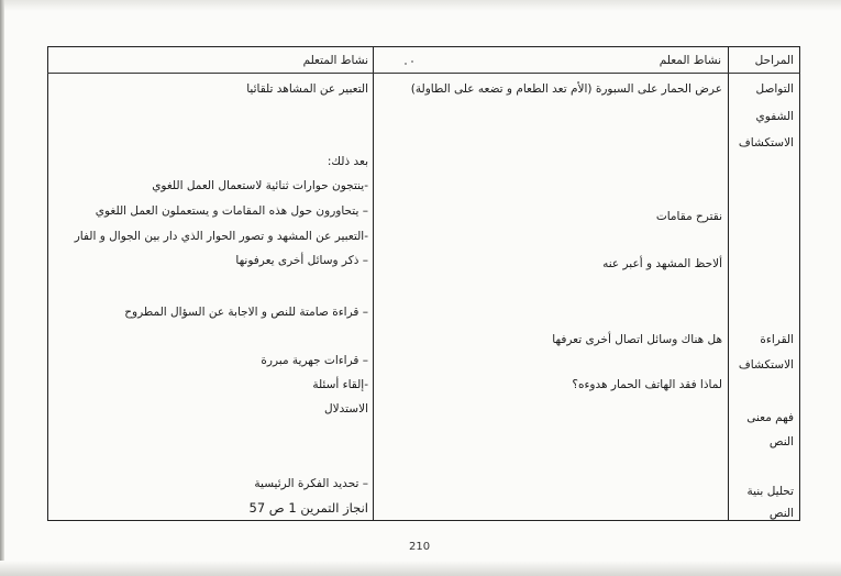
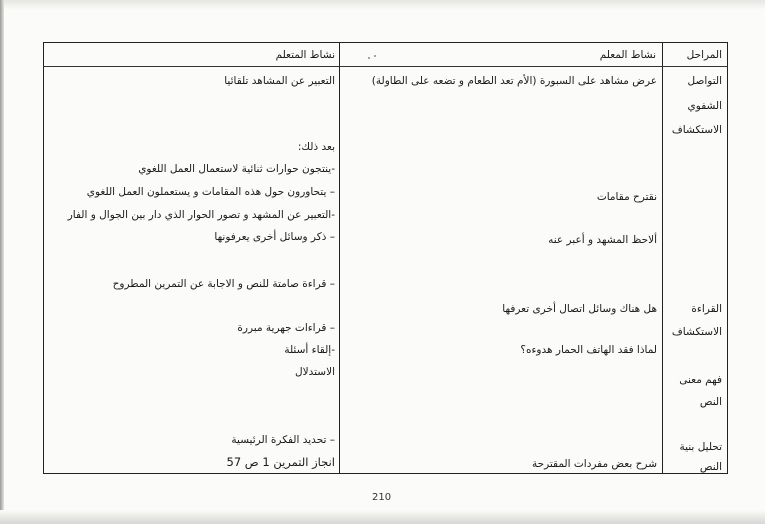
  المراحل
  نشاط المعلم
  نشاط المتعلم
  التواصل
  الشفوي
  الاستكشاف
  القراءة
  الاستكشاف
  فهم معنى
  النص
  تحليل بنية
  النص
- عرض الحمار على السبورة (الأم تعد الطعام و تضعه على الطاولة)
+ عرض مشاهد على السبورة (الأم تعد الطعام و تضعه على الطاولة)
  نقترح مقامات
  ألاحظ المشهد و أعبر عنه
  هل هناك وسائل اتصال أخرى تعرفها
  لماذا فقد الهاتف الحمار هدوءه؟
+ شرح بعض مفردات المقترحة
  التعبير عن المشاهد تلقائيا
  بعد ذلك:
  -ينتجون حوارات ثنائية لاستعمال العمل اللغوي
  – يتحاورون حول هذه المقامات و يستعملون العمل اللغوي
  -التعبير عن المشهد و تصور الحوار الذي دار بين الجوال و الفار
  – ذكر وسائل أخرى يعرفونها
- – قراءة صامتة للنص و الاجابة عن السؤال المطروح
+ – قراءة صامتة للنص و الاجابة عن التمرين المطروح
  – قراءات جهرية مبررة
  -إلقاء أسئلة
  الاستدلال
  – تحديد الفكرة الرئيسية
  انجاز التمرين 1 ص 57
  210
